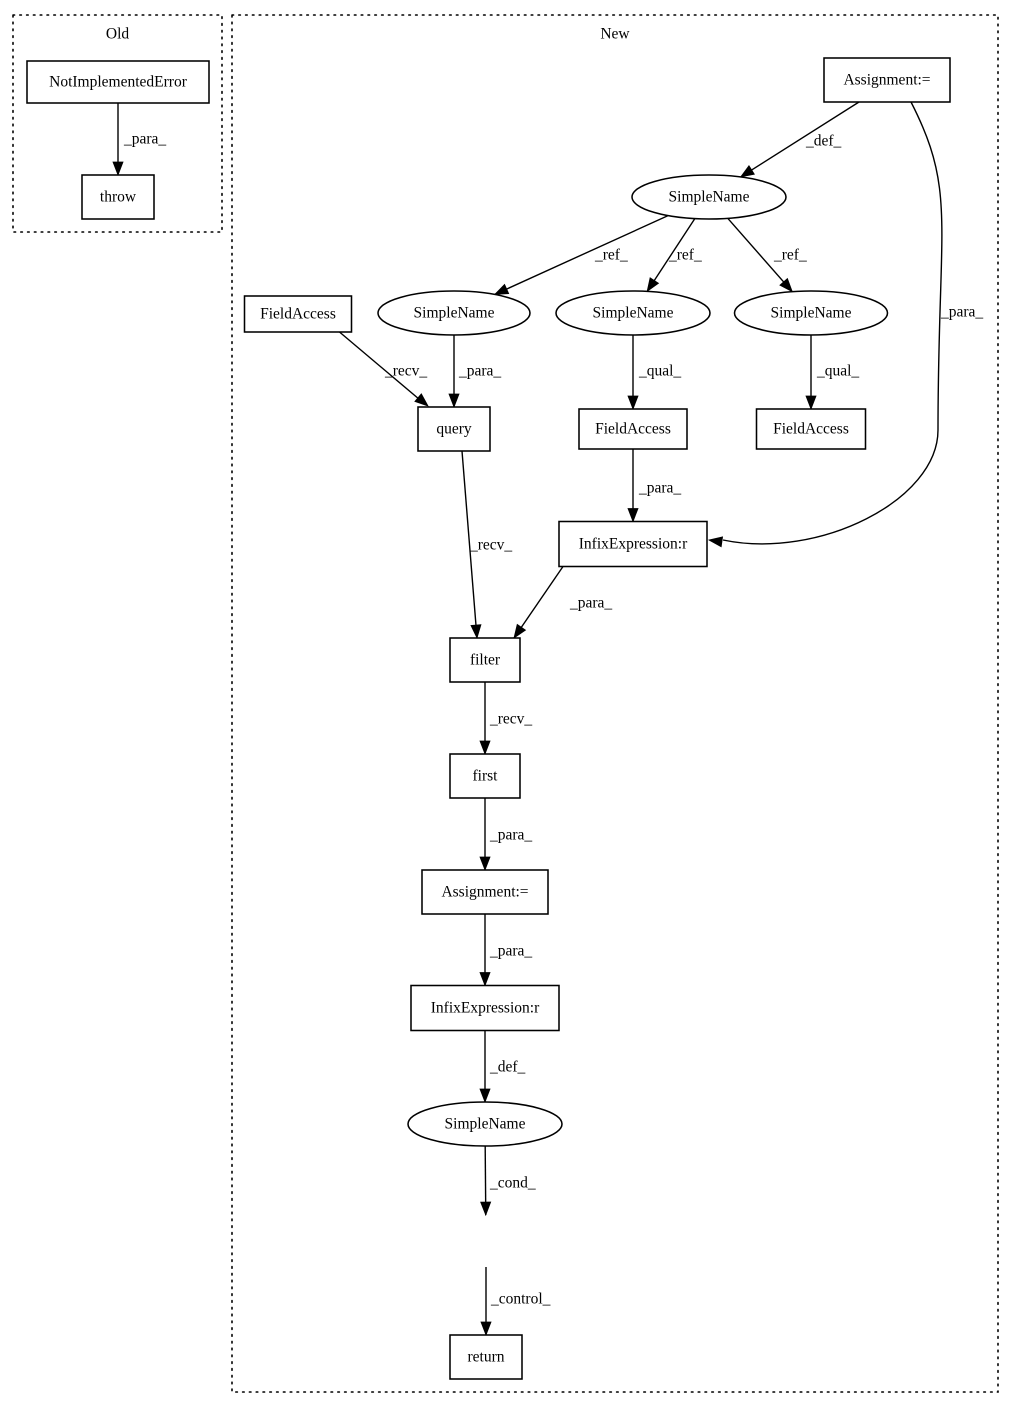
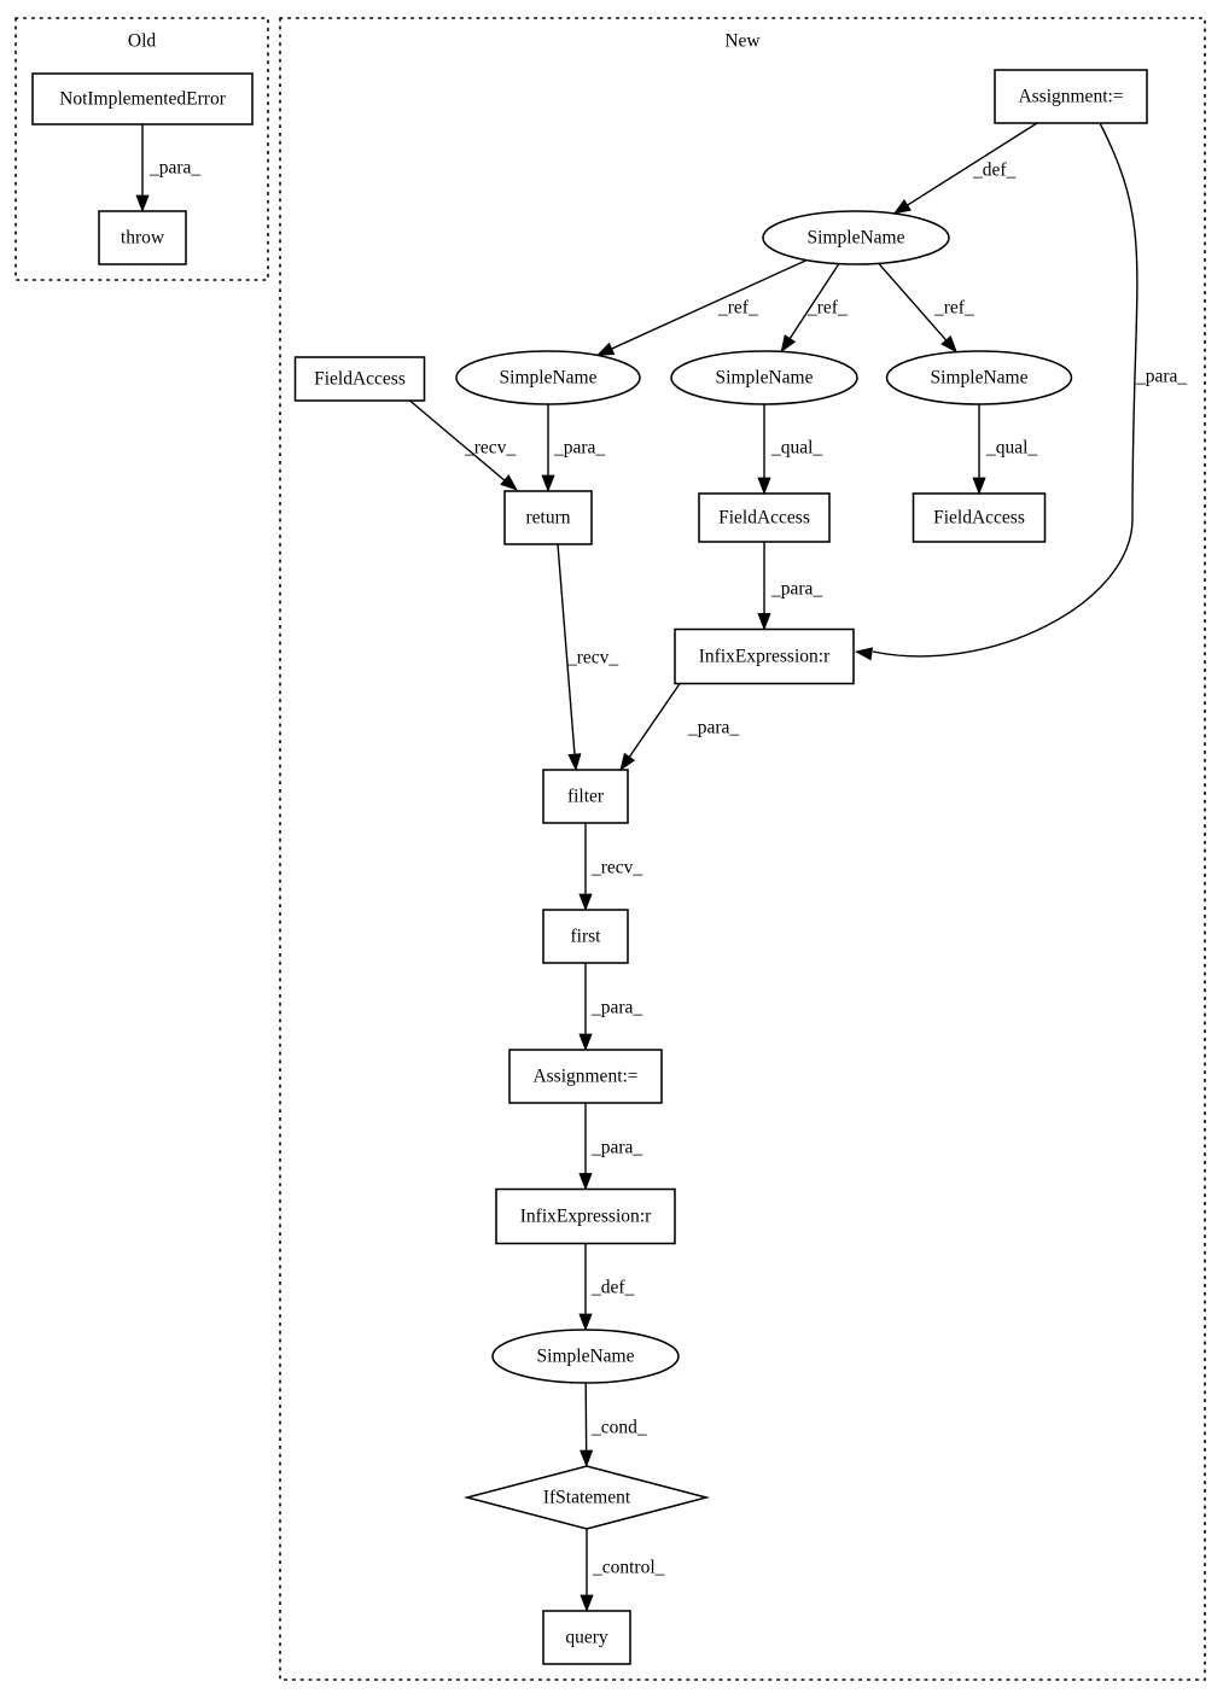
  Old
  New
  _para_
  _def_
  _para_
  _ref_
  _ref_
  _ref_
  _recv_
  _para_
  _qual_
  _qual_
  _recv_
  _para_
  _para_
  _recv_
  _para_
  _para_
  _def_
  _cond_
  _control_
  NotImplementedError
  throw
  Assignment:=
  SimpleName
  FieldAccess
  SimpleName
  SimpleName
  SimpleName
- query
+ return
  FieldAccess
  FieldAccess
  InfixExpression:r
  filter
  first
  Assignment:=
  InfixExpression:r
  SimpleName
+ IfStatement
- return
+ query
